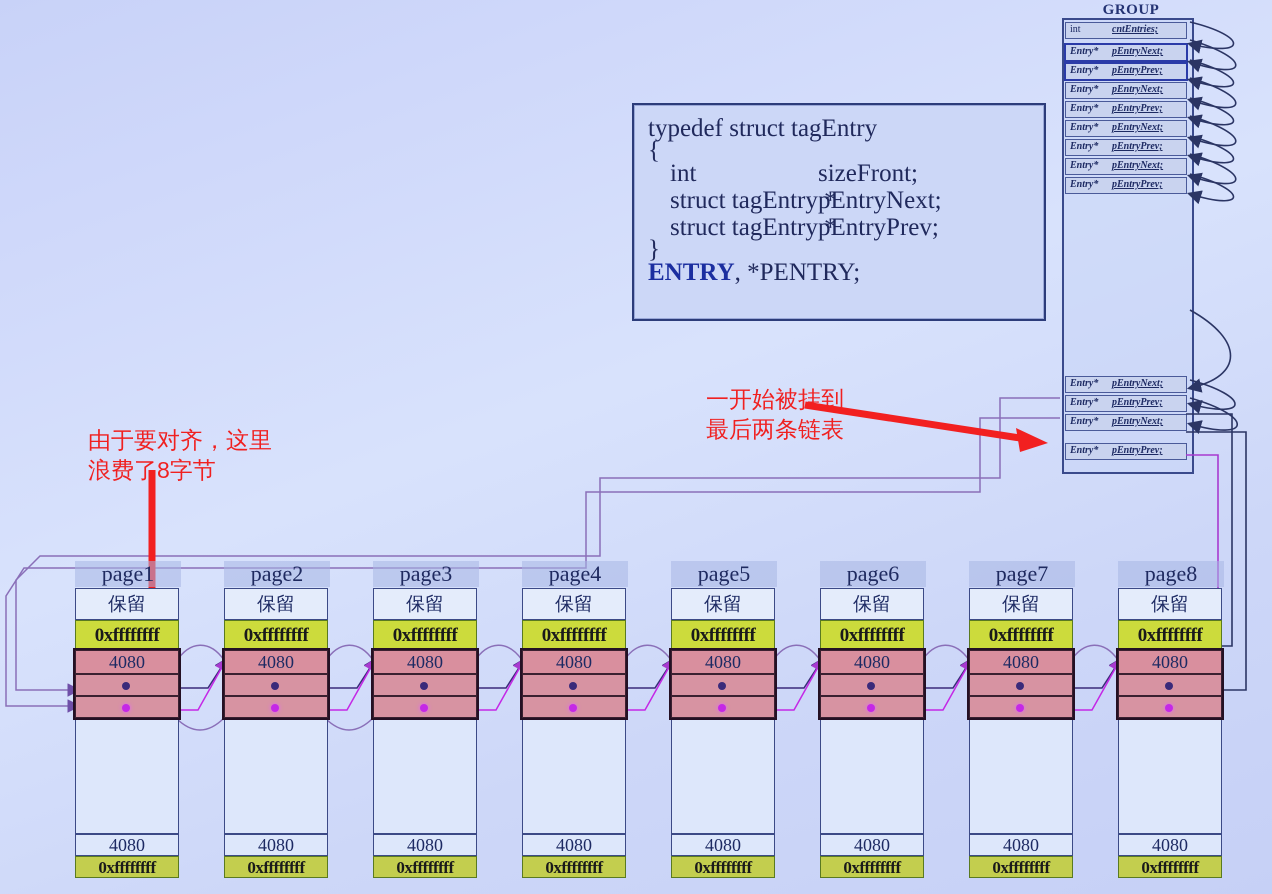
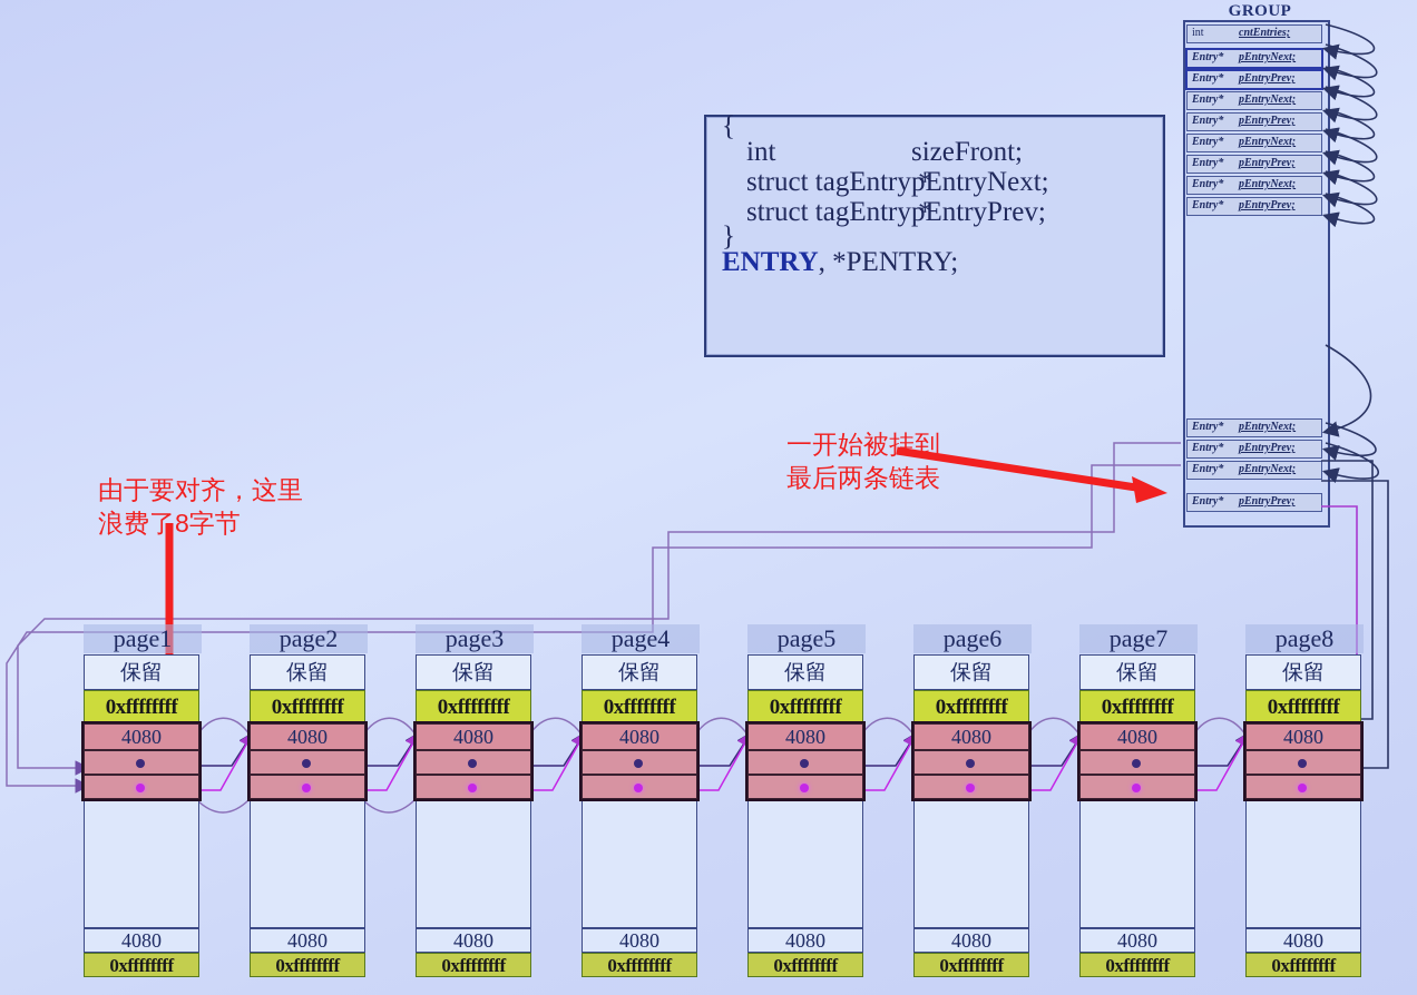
- typedef struct tagEntry
  {
  int sizeFront;
  struct tagEntrypEntryNext;
  struct tagEntrypEntryPrev;
  }
  ENTRY, *PENTRY;
  GROUP
  int
  cntEntries;
  Entry*
  pEntryNext;
  Entry*
  pEntryPrev;
  Entry*
  pEntryNext;
  Entry*
  pEntryPrev;
  Entry*
  pEntryNext;
  Entry*
  pEntryPrev;
  Entry*
  pEntryNext;
  Entry*
  pEntryPrev;
  Entry*
  pEntryNext;
  Entry*
  pEntryPrev;
  Entry*
  pEntryNext;
  Entry*
  pEntryPrev;
  由于要对齐，这里
  浪费了8字节
  一开始被挂到
  最后两条链表
  page1
  保留
  0xffffffff
  4080
  4080
  0xffffffff
  page2
  保留
  0xffffffff
  4080
  4080
  0xffffffff
  page3
  保留
  0xffffffff
  4080
  4080
  0xffffffff
  page4
  保留
  0xffffffff
  4080
  4080
  0xffffffff
  page5
  保留
  0xffffffff
  4080
  4080
  0xffffffff
  page6
  保留
  0xffffffff
  4080
  4080
  0xffffffff
  page7
  保留
  0xffffffff
  4080
  4080
  0xffffffff
  page8
  保留
  0xffffffff
  4080
  4080
  0xffffffff
